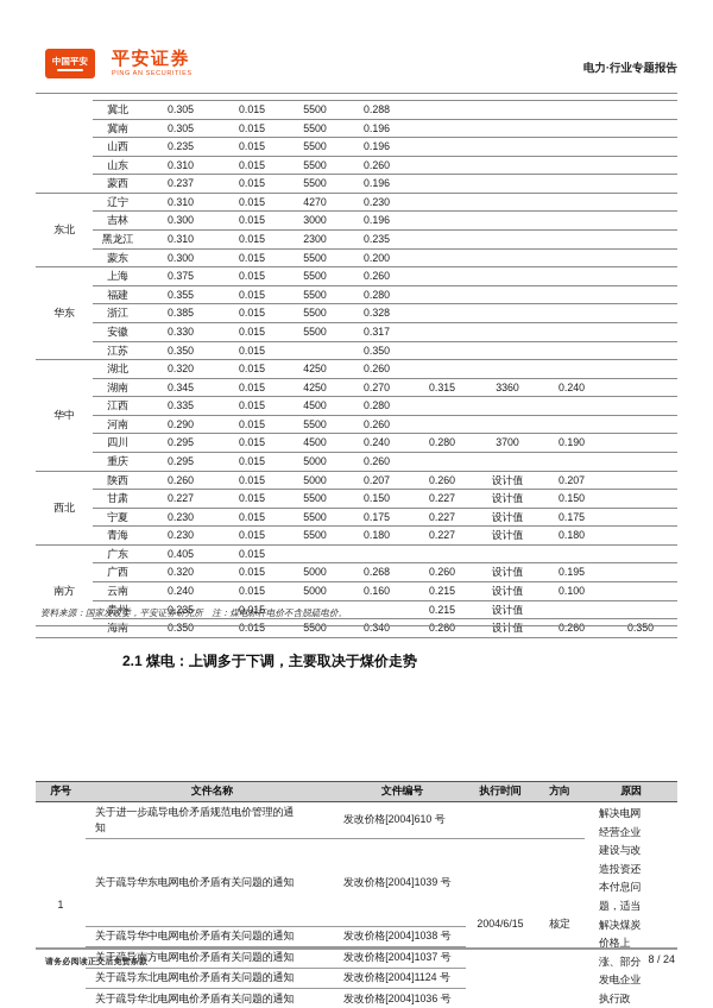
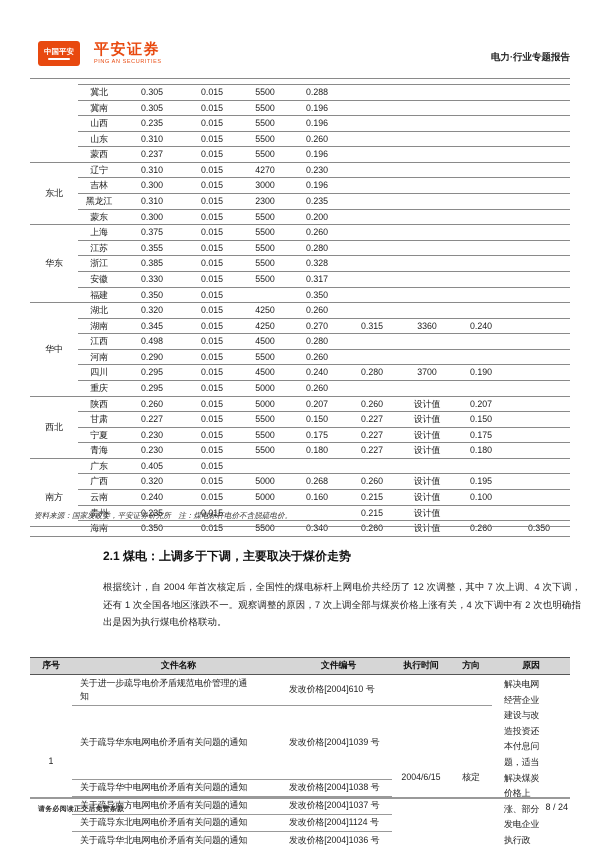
  中国平安
  平安证券
  电力·行业专题报告
  	冀北	0.305	0.015	5500	0.288
  冀南	0.305	0.015	5500	0.196
  山西	0.235	0.015	5500	0.196
  山东	0.310	0.015	5500	0.260
  蒙西	0.237	0.015	5500	0.196
  东北	辽宁	0.310	0.015	4270	0.230
  吉林	0.300	0.015	3000	0.196
  黑龙江	0.310	0.015	2300	0.235
  蒙东	0.300	0.015	5500	0.200
  华东	上海	0.375	0.015	5500	0.260
- 福建	0.355	0.015	5500	0.280
+ 江苏	0.355	0.015	5500	0.280
  浙江	0.385	0.015	5500	0.328
  安徽	0.330	0.015	5500	0.317
- 江苏	0.350	0.015		0.350
+ 福建	0.350	0.015		0.350
  华中	湖北	0.320	0.015	4250	0.260
  湖南	0.345	0.015	4250	0.270	0.315	3360	0.240
- 江西	0.335	0.015	4500	0.280
+ 江西	0.498	0.015	4500	0.280
  河南	0.290	0.015	5500	0.260
  四川	0.295	0.015	4500	0.240	0.280	3700	0.190
  重庆	0.295	0.015	5000	0.260
  西北	陕西	0.260	0.015	5000	0.207	0.260	设计值	0.207
  甘肃	0.227	0.015	5500	0.150	0.227	设计值	0.150
  宁夏	0.230	0.015	5500	0.175	0.227	设计值	0.175
  青海	0.230	0.015	5500	0.180	0.227	设计值	0.180
  南方	广东	0.405	0.015
  广西	0.320	0.015	5000	0.268	0.260	设计值	0.195
  云南	0.240	0.015	5000	0.160	0.215	设计值	0.100
  贵州	0.235	0.015			0.215	设计值
  海南	0.350	0.015	5500	0.340	0.260	设计值	0.260	0.350
  资料来源：国家发改委，平安证券研究所 注：煤电标杆电价不含脱硫电价。
  2.1 煤电：上调多于下调，主要取决于煤价走势
+ 根据统计，自 2004 年首次核定后，全国性的煤电标杆上网电价共经历了 12 次调整，其中 7 次上调、4 次下调，还有 1 次全国各地区涨跌不一。观察调整的原因，7 次上调全部与煤炭价格上涨有关，4 次下调中有 2 次也明确指出是因为执行煤电价格联动。
  序号	文件名称	文件编号	执行时间	方向	原因
  1	关于进一步疏导电价矛盾规范电价管理的通知	发改价格[2004]610 号			解决电网经营企业建设与改造投资还本付息问题，适当解决煤炭价格上涨、部分发电企业执行政
  关于疏导华东电网电价矛盾有关问题的通知	发改价格[2004]1039 号	2004/6/15	核定
  关于疏导华中电网电价矛盾有关问题的通知	发改价格[2004]1038 号
  关于疏导南方电网电价矛盾有关问题的通知	发改价格[2004]1037 号
  关于疏导东北电网电价矛盾有关问题的通知	发改价格[2004]1124 号
  关于疏导华北电网电价矛盾有关问题的通知	发改价格[2004]1036 号
  请务必阅读正文后免责条款
  8 / 24
